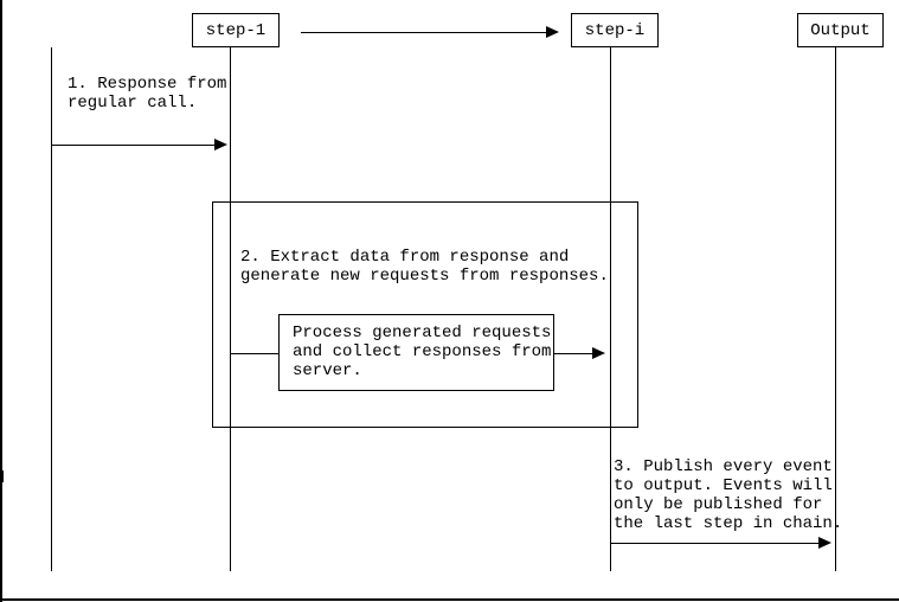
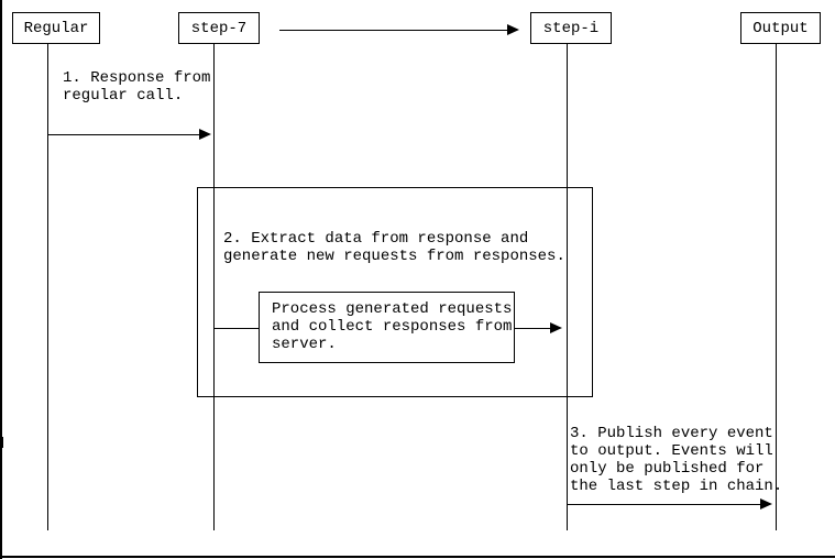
+ Regular
- step-1
+ step-7
  step-i
  Output
  1. Response from
  regular call.
  2. Extract data from response and
  generate new requests from responses.
  Process generated requests
  and collect responses from
  server.
  3. Publish every event
  to output. Events will
  only be published for
  the last step in chain.
